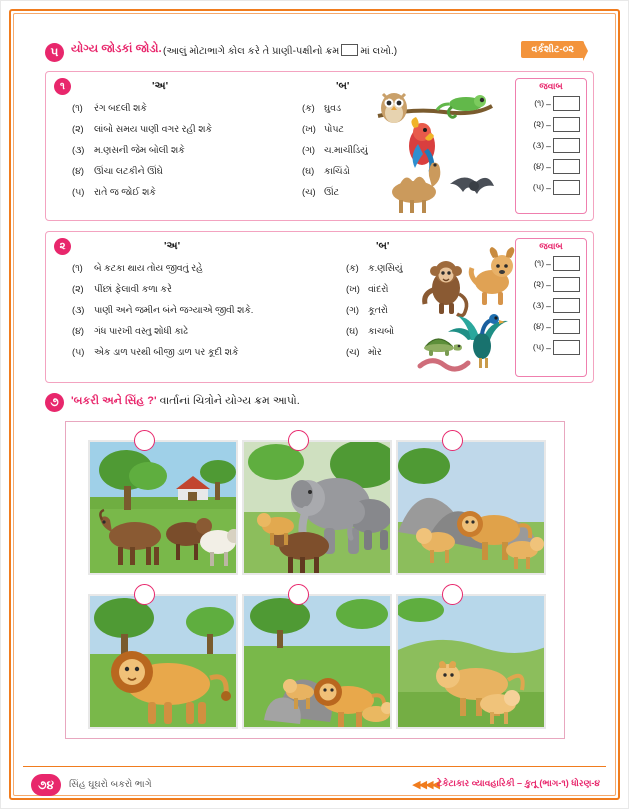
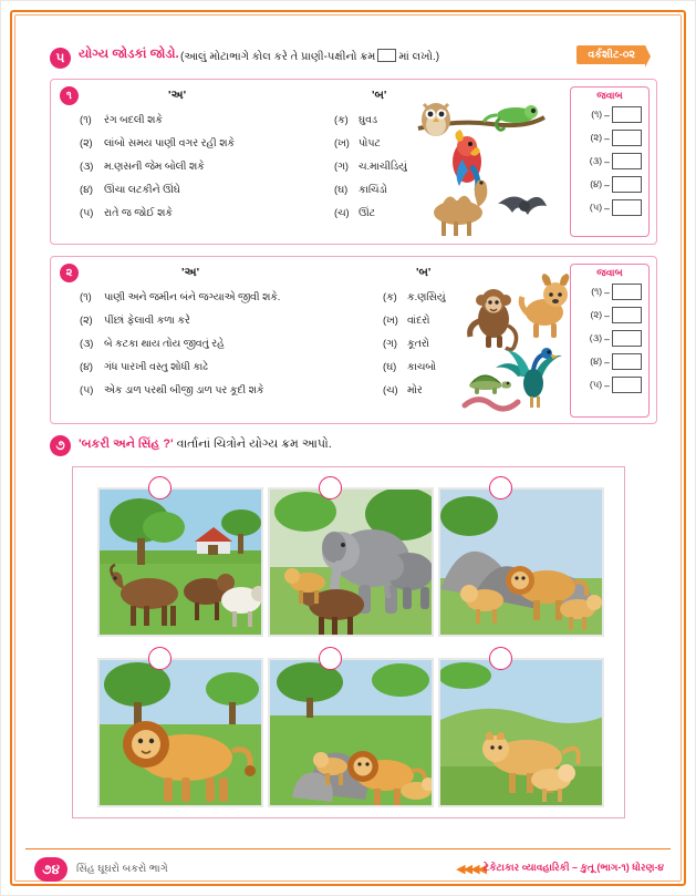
  ૫
  યોગ્ય જોડકાં જોડો.
  (આલું મોટાભાગે કોલ કરે તે પ્રાણી-પક્ષીનો ક્રમ માં લખો.)
  વર્કશીટ-૦૨
  ૧
  'અ'
  'બ'
  (૧) રંગ બદલી શકે
  (૨) લાંબો સમય પાણી વગર રહી શકે
  (૩) મ.ણસની જેમ બોલી શકે
  (૪) ઊંચા લટકીને ઊંઘે
  (૫) રાતે જ જોઈ શકે
  (ક) ઘુવડ
  (ખ) પોપટ
  (ગ) ચ.માચીડિયું
  (ઘ) કાચિંડો
  (ચ) ઊંટ
  જવાબ
  (૧)
  –
  (૨)
  –
  (૩)
  –
  (૪)
  –
  (૫)
  –
  ૨
  'અ'
  'બ'
- (૧) બે કટકા થાય તોય જીવતું રહે
+ (૧) પાણી અને જમીન બંને જગ્યાએ જીવી શકે.
  (૨) પીંછાં ફેલાવી કળા કરે
- (૩) પાણી અને જમીન બંને જગ્યાએ જીવી શકે.
+ (૩) બે કટકા થાય તોય જીવતું રહે
  (૪) ગંધ પારખી વસ્તુ શોધી કાઢે
  (૫) એક ડાળ પરથી બીજી ડાળ પર કૂદી શકે
  (ક) ક.ણસિયું
  (ખ) વાંદરો
  (ગ) કૂતરો
  (ઘ) કાચબો
  (ચ) મોર
  જવાબ
  (૧)
  –
  (૨)
  –
  (૩)
  –
  (૪)
  –
  (૫)
  –
  ૭
  'બકરી અને સિંહ ?' વાર્તાનાં ચિત્રોને યોગ્ય ક્રમ આપો.
  ૭૪
  સિંહ ઘૂઘરો બકરો ભાગે
  ◀◀◀◀
  ટેકેટાકાર વ્યાવહારિકી – કુતૂ (ભાગ-૧) ધોરણ-૪
